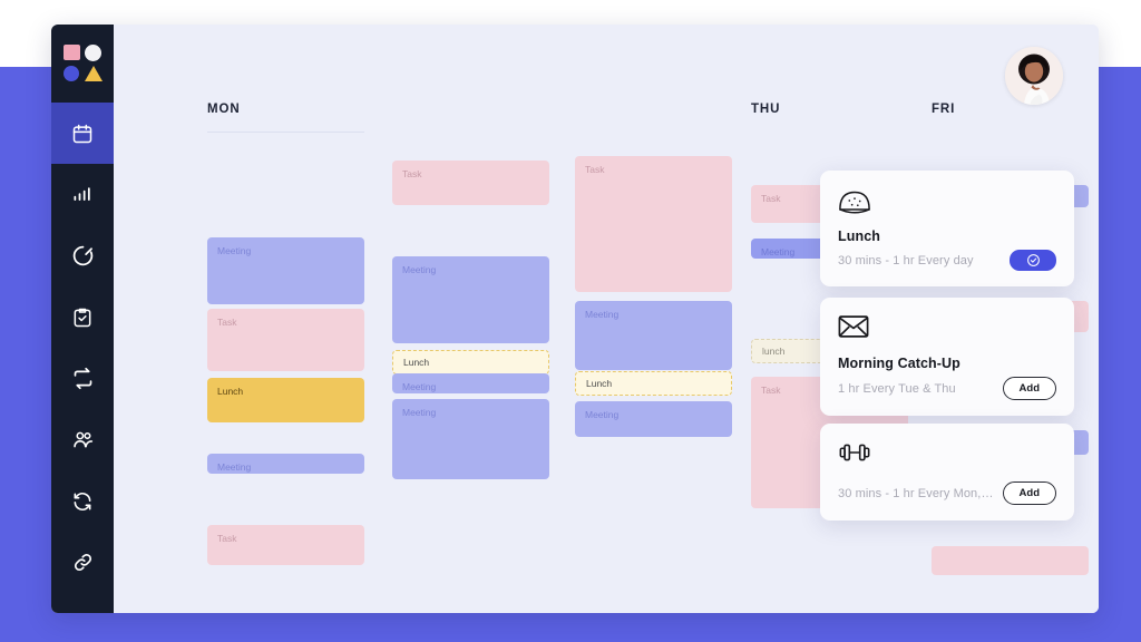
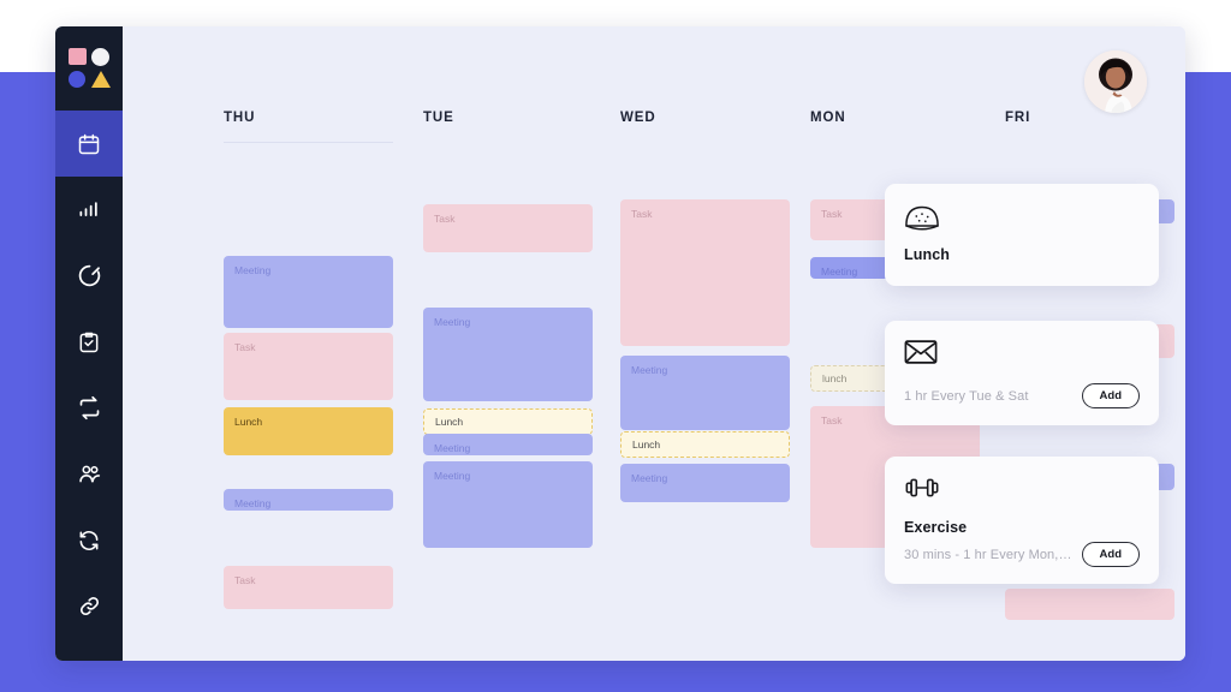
- MON
+ THU
  Meeting
  Task
  Lunch
  Meeting
  Task
+ TUE
  Task
  Meeting
  Lunch
  Meeting
  Meeting
+ WED
  Task
  Meeting
  Lunch
  Meeting
- THU
+ MON
  Task
  Meeting
  lunch
  Task
  FRI
  Lunch
- 30 mins - 1 hr Every day
- Morning Catch-Up
- 1 hr Every Tue & Thu
+ 1 hr Every Tue & Sat
  Add
+ Exercise
  30 mins - 1 hr Every Mon, W
  Add
